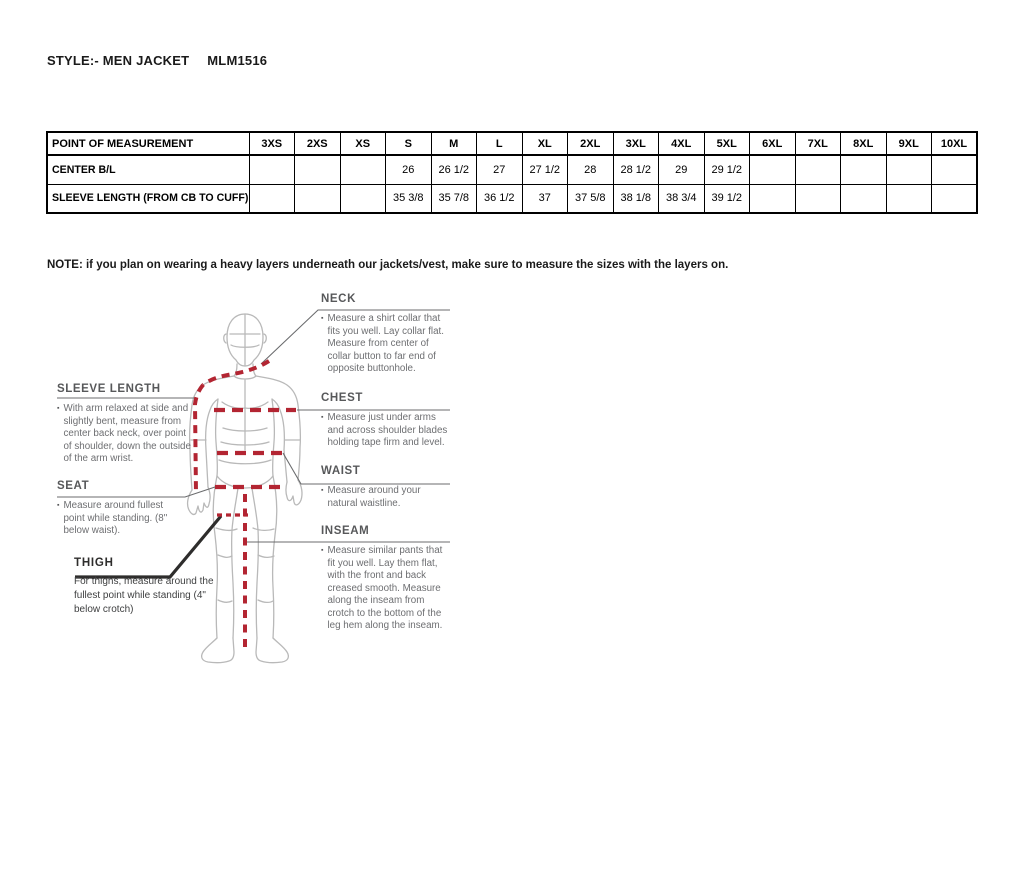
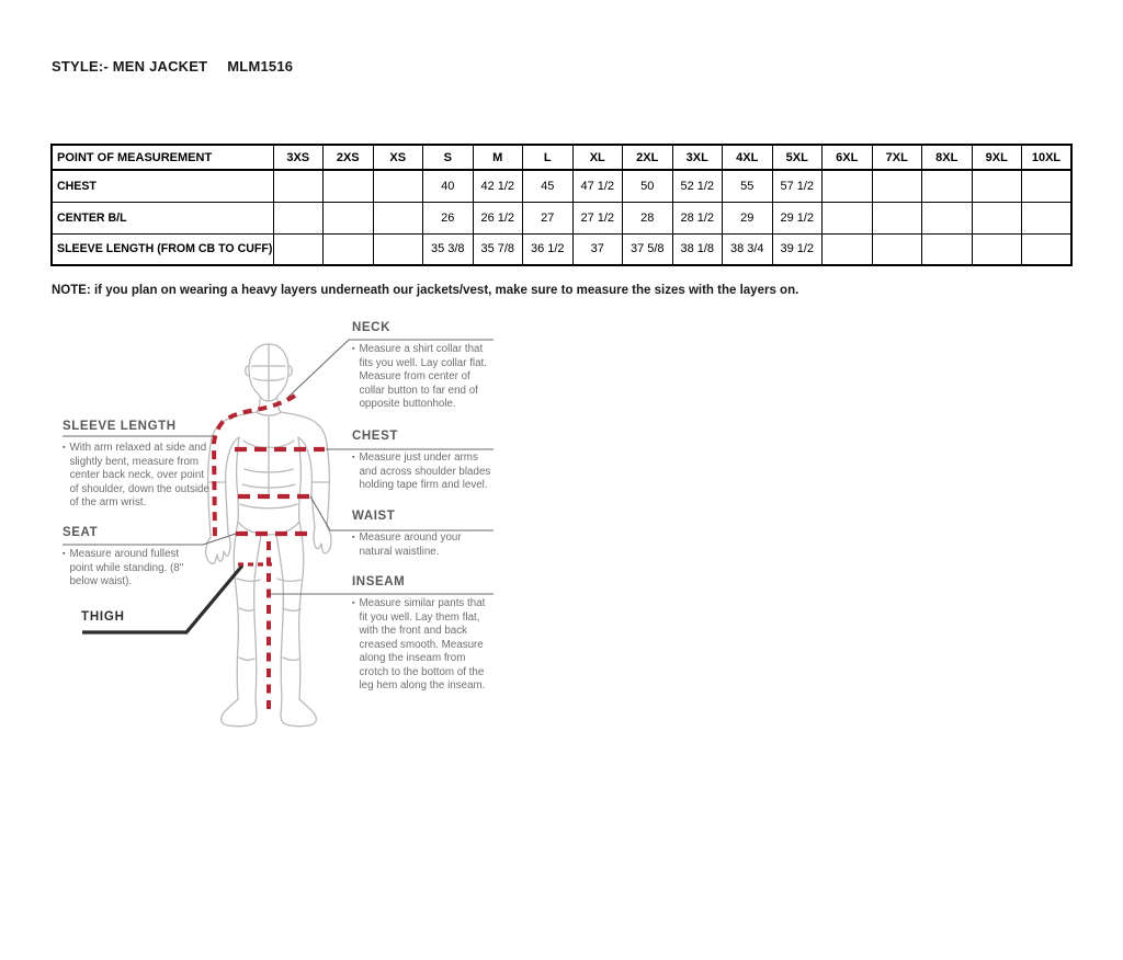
  STYLE:- MEN JACKET MLM1516
  POINT OF MEASUREMENT	3XS	2XS	XS	S	M	L	XL	2XL	3XL	4XL	5XL	6XL	7XL	8XL	9XL	10XL
+ CHEST				40	42 1/2	45	47 1/2	50	52 1/2	55	57 1/2
  CENTER B/L				26	26 1/2	27	27 1/2	28	28 1/2	29	29 1/2
  SLEEVE LENGTH (FROM CB TO CUFF)				35 3/8	35 7/8	36 1/2	37	37 5/8	38 1/8	38 3/4	39 1/2
  NOTE: if you plan on wearing a heavy layers underneath our jackets/vest, make sure to measure the sizes with the layers on.
  SLEEVE LENGTH
  With arm relaxed at side and slightly bent, measure from center back neck, over point of shoulder, down the outside of the arm wrist.
  SEAT
  Measure around fullest point while standing. (8" below waist).
  THIGH
- For thighs, measure around the fullest point while standing (4" below crotch)
  NECK
  Measure a shirt collar that fits you well. Lay collar flat. Measure from center of collar button to far end of opposite buttonhole.
  CHEST
  Measure just under arms and across shoulder blades holding tape firm and level.
  WAIST
  Measure around your natural waistline.
  INSEAM
  Measure similar pants that fit you well. Lay them flat, with the front and back creased smooth. Measure along the inseam from crotch to the bottom of the leg hem along the inseam.
